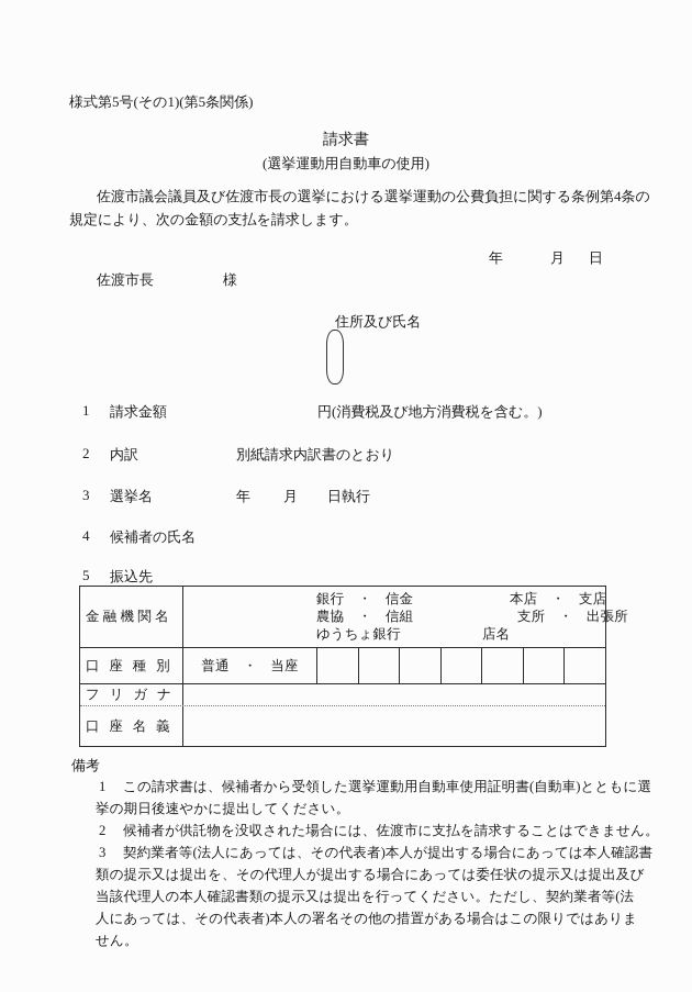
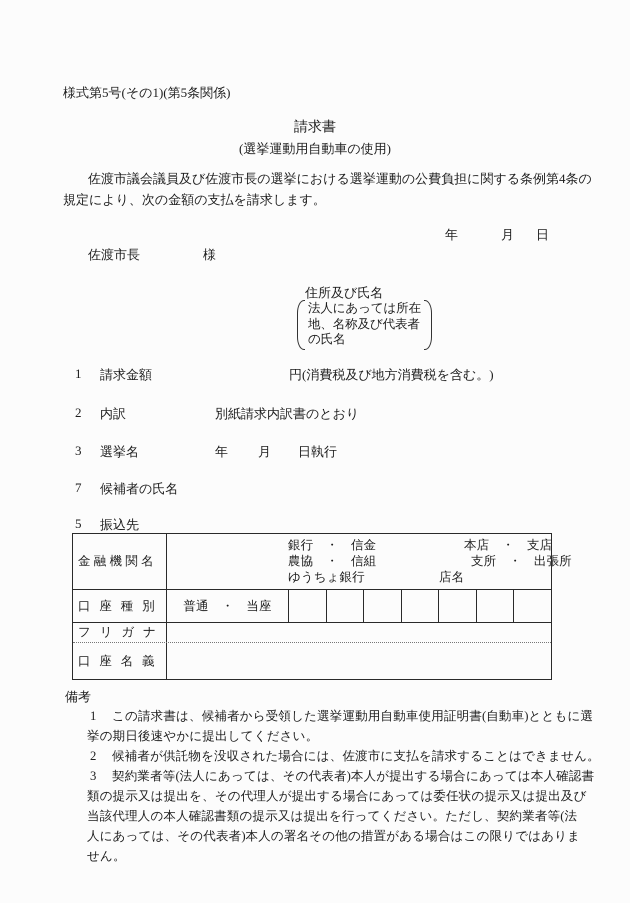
  様式第5号(その1)(第5条関係)
  請求書
  (選挙運動用自動車の使用)
  佐渡市議会議員及び佐渡市長の選挙における選挙運動の公費負担に関する条例第4条の
  規定により、次の金額の支払を請求します。
  年
  月
  日
  佐渡市長
  様
  住所及び氏名
+ 法人にあっては所在
+ 地、名称及び代表者
+ の氏名
  1
  請求金額
  円(消費税及び地方消費税を含む。)
  2
  内訳
  別紙請求内訳書のとおり
  3
  選挙名
  年
  月
  日執行
- 4
+ 7
  候補者の氏名
  5
  振込先
  金融機関名
  銀行 ・ 信金
  農協 ・ 信組
  ゆうちょ銀行
  本店 ・ 支店
  支所 ・ 出張所
  店名
  口座種別
  普通 ・ 当座
  フリガナ
  口座名義
  備考
  1
  この請求書は、候補者から受領した選挙運動用自動車使用証明書(自動車)とともに選
  挙の期日後速やかに提出してください。
  2
  候補者が供託物を没収された場合には、佐渡市に支払を請求することはできません。
  3
  契約業者等(法人にあっては、その代表者)本人が提出する場合にあっては本人確認書
  類の提示又は提出を、その代理人が提出する場合にあっては委任状の提示又は提出及び
  当該代理人の本人確認書類の提示又は提出を行ってください。ただし、契約業者等(法
  人にあっては、その代表者)本人の署名その他の措置がある場合はこの限りではありま
  せん。
